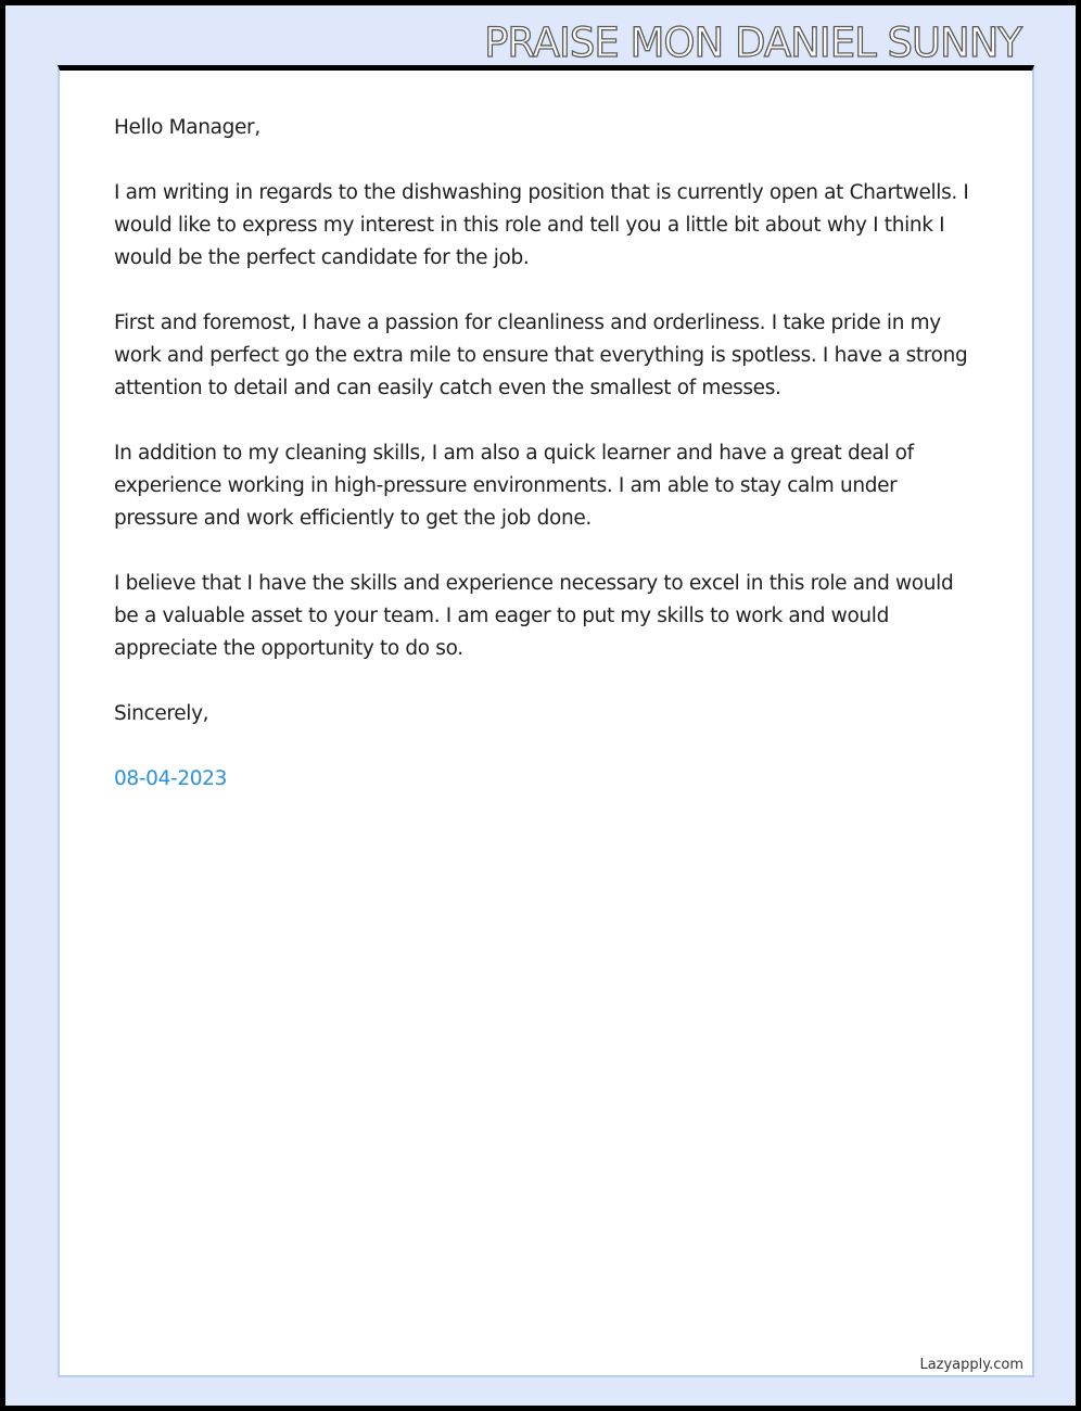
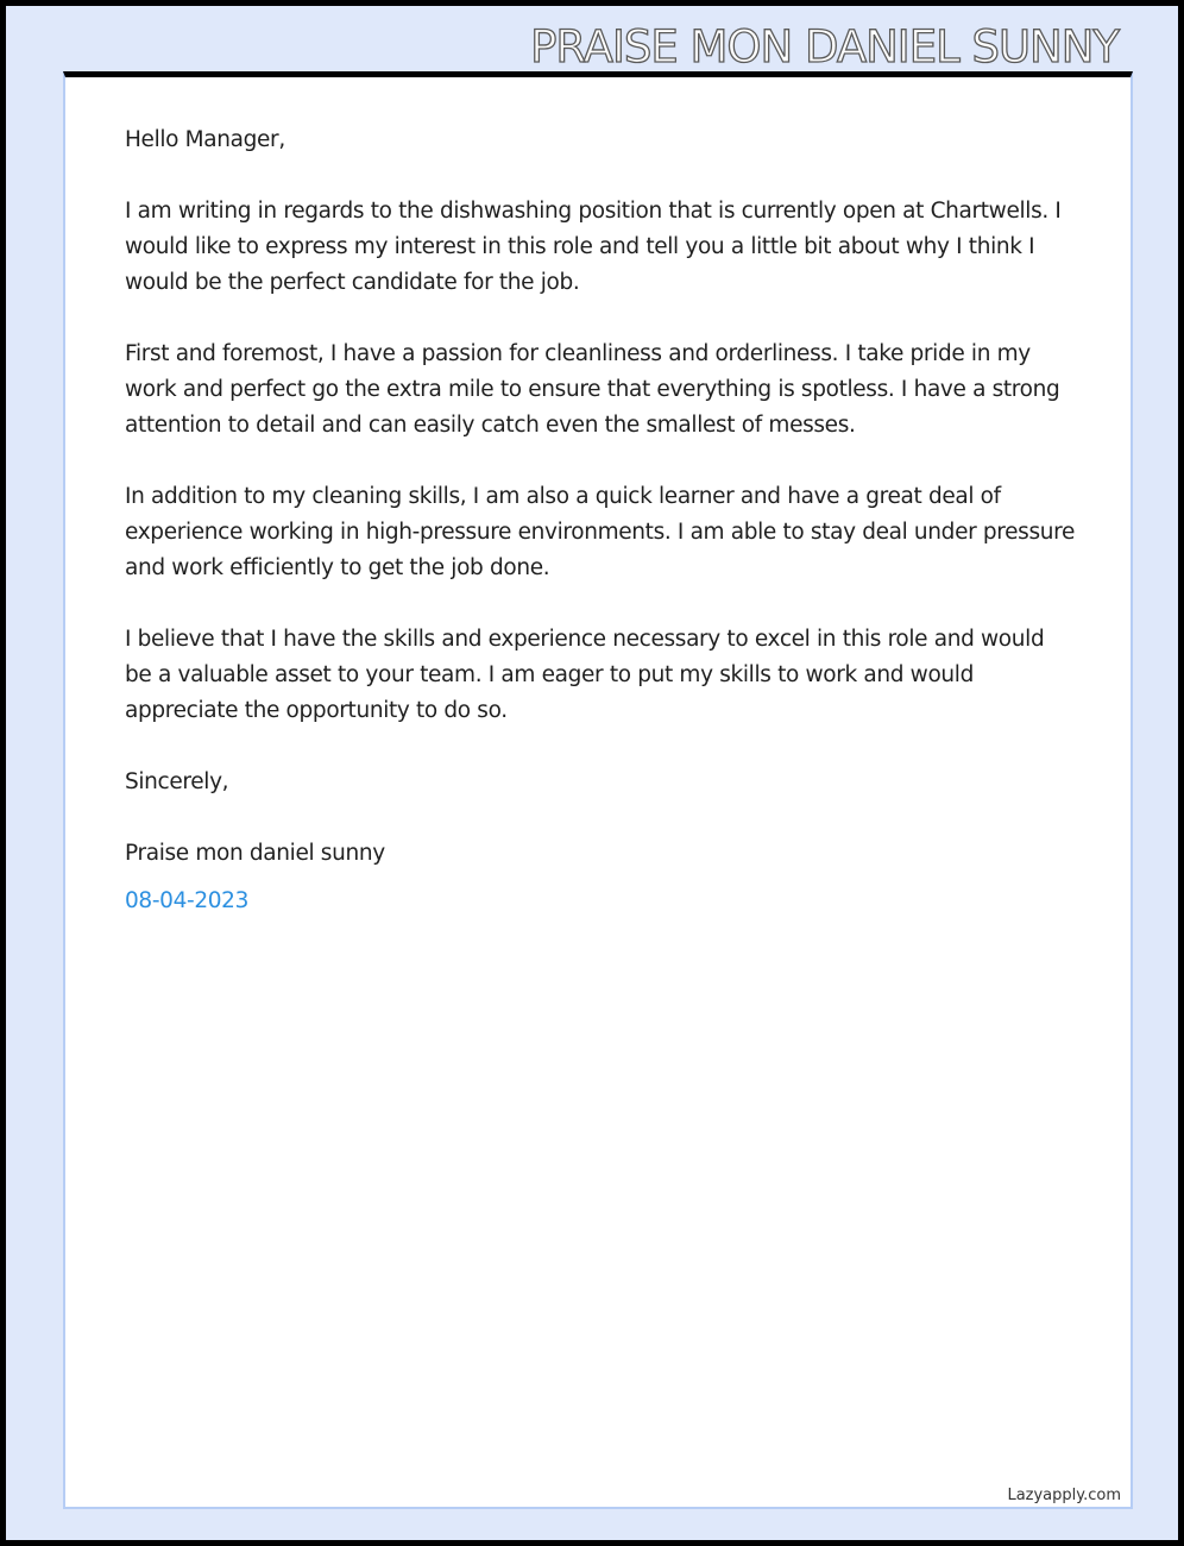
  PRAISE MON DANIEL SUNNY
  Hello Manager,
  I am writing in regards to the dishwashing position that is currently open at Chartwells. I would like to express my interest in this role and tell you a little bit about why I think I would be the perfect candidate for the job.
  First and foremost, I have a passion for cleanliness and orderliness. I take pride in my work and perfect go the extra mile to ensure that everything is spotless. I have a strong attention to detail and can easily catch even the smallest of messes.
- In addition to my cleaning skills, I am also a quick learner and have a great deal of experience working in high-pressure environments. I am able to stay calm under pressure and work efficiently to get the job done.
+ In addition to my cleaning skills, I am also a quick learner and have a great deal of experience working in high-pressure environments. I am able to stay deal under pressure and work efficiently to get the job done.
  I believe that I have the skills and experience necessary to excel in this role and would be a valuable asset to your team. I am eager to put my skills to work and would appreciate the opportunity to do so.
  Sincerely,
+ Praise mon daniel sunny
  08-04-2023
  Lazyapply.com
